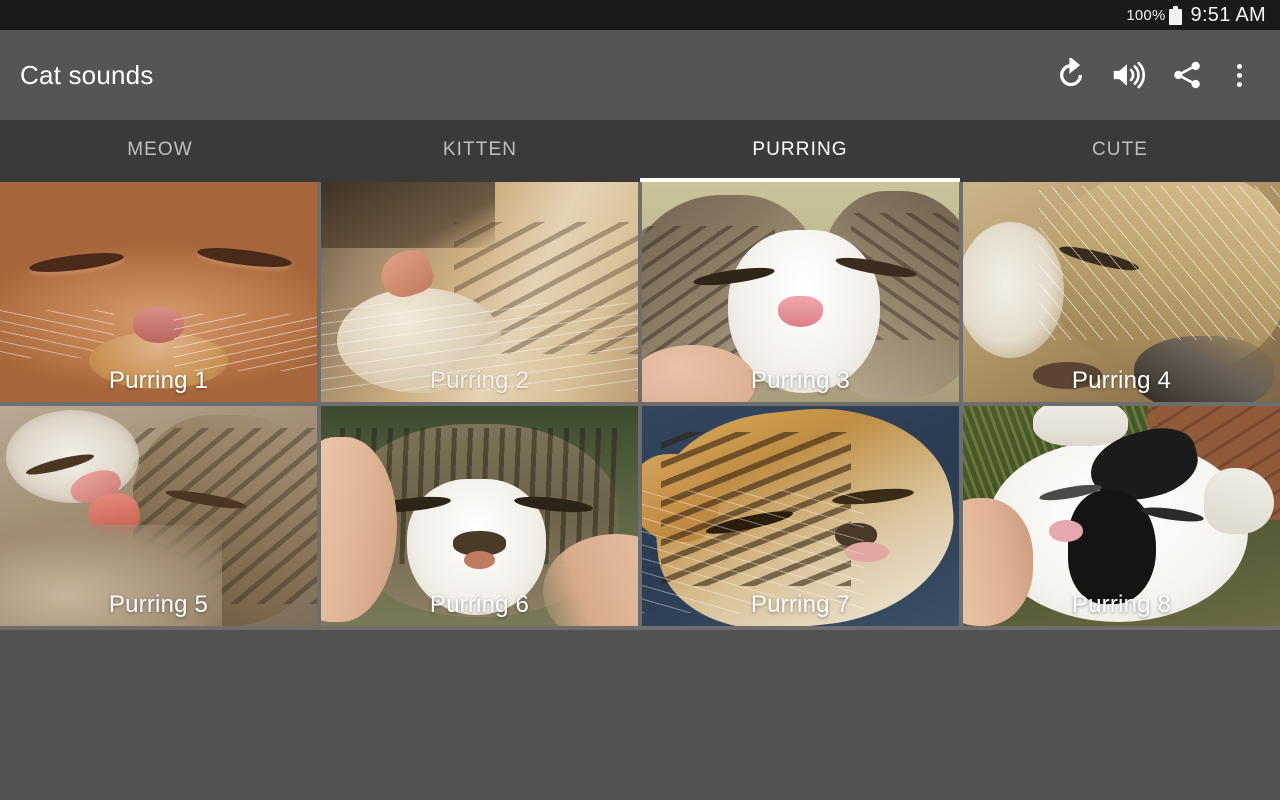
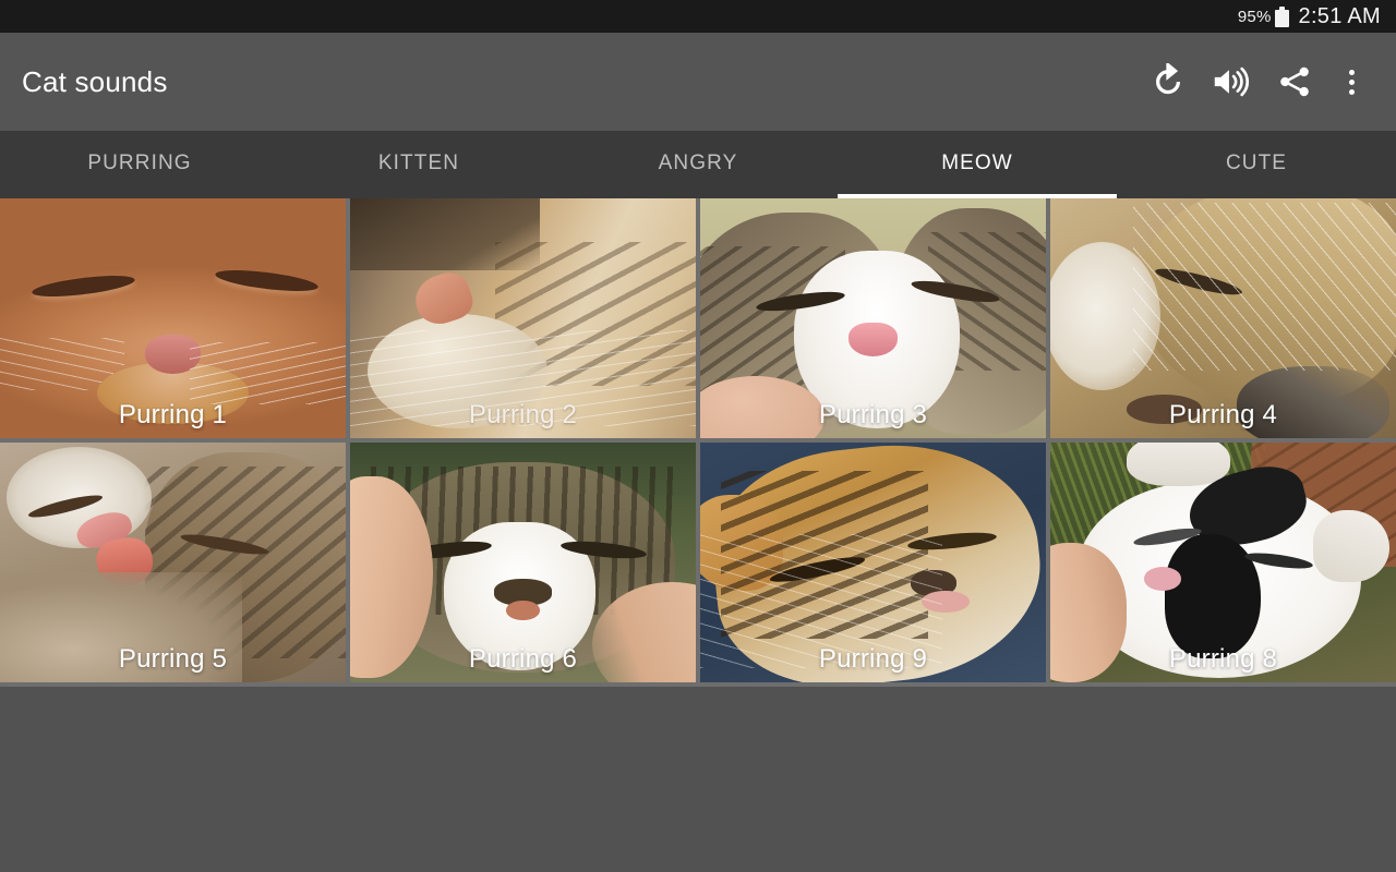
- 100%
+ 95%
- 9:51 AM
+ 2:51 AM
  Cat sounds
- MEOW
+ PURRING
  KITTEN
+ ANGRY
- PURRING
+ MEOW
  CUTE
  Purring 1
  Purring 2
  Purring 3
  Purring 4
  Purring 5
  Purring 6
- Purring 7
+ Purring 9
  Purring 8
